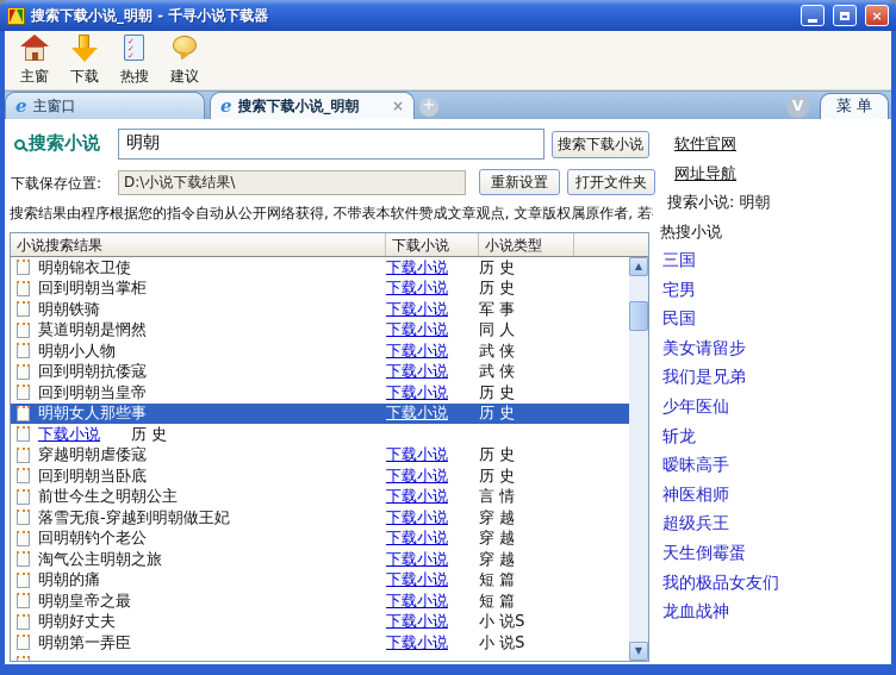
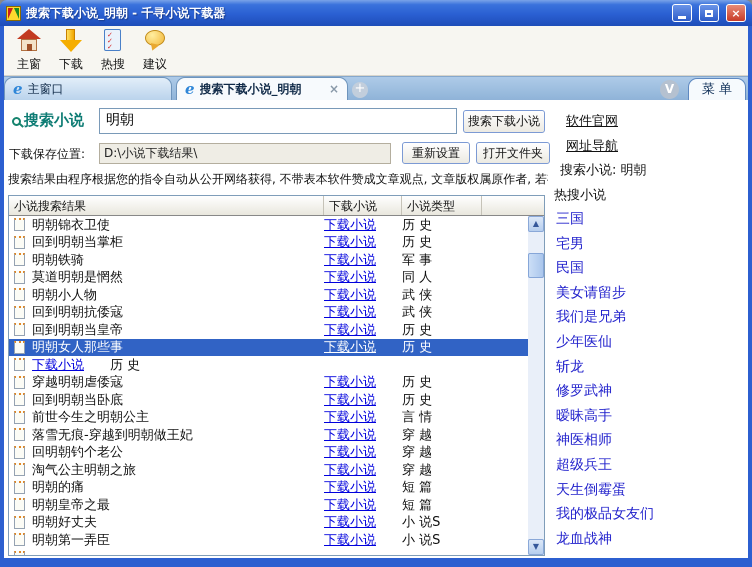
  搜索下载小说_明朝 - 千寻小说下载器
  ×
  主窗
  下载
  ✓
  ✓
  ✓
  热搜
  建议
  e
  主窗口
  e
  搜索下载小说_明朝
  ×
  +
  V
  菜 单
  搜索小说
  明朝
  搜索下载小说
  下载保存位置:
  D:\小说下载结果\
  重新设置
  打开文件夹
  搜索结果由程序根据您的指令自动从公开网络获得, 不带表本软件赞成文章观点, 文章版权属原作者, 若
  小说搜索结果
  下载小说
  小说类型
  明朝锦衣卫使
  下载小说
  历 史
  回到明朝当掌柜
  下载小说
  历 史
  明朝铁骑
  下载小说
  军 事
  莫道明朝是惘然
  下载小说
  同 人
  明朝小人物
  下载小说
  武 侠
  回到明朝抗倭寇
  下载小说
  武 侠
  回到明朝当皇帝
  下载小说
  历 史
  明朝女人那些事
  下载小说
  历 史
  下载小说
  历 史
  穿越明朝虐倭寇
  下载小说
  历 史
  回到明朝当卧底
  下载小说
  历 史
  前世今生之明朝公主
  下载小说
  言 情
  落雪无痕-穿越到明朝做王妃
  下载小说
  穿 越
  回明朝钓个老公
  下载小说
  穿 越
  淘气公主明朝之旅
  下载小说
  穿 越
  明朝的痛
  下载小说
  短 篇
  明朝皇帝之最
  下载小说
  短 篇
  明朝好丈夫
  下载小说
  小 说S
  明朝第一弄臣
  下载小说
  小 说S
  ▲
  ▼
  软件官网
  网址导航
  搜索小说: 明朝
  热搜小说
  三国
  宅男
  民国
  美女请留步
  我们是兄弟
  少年医仙
  斩龙
+ 修罗武神
  暧昧高手
  神医相师
  超级兵王
  天生倒霉蛋
  我的极品女友们
  龙血战神
